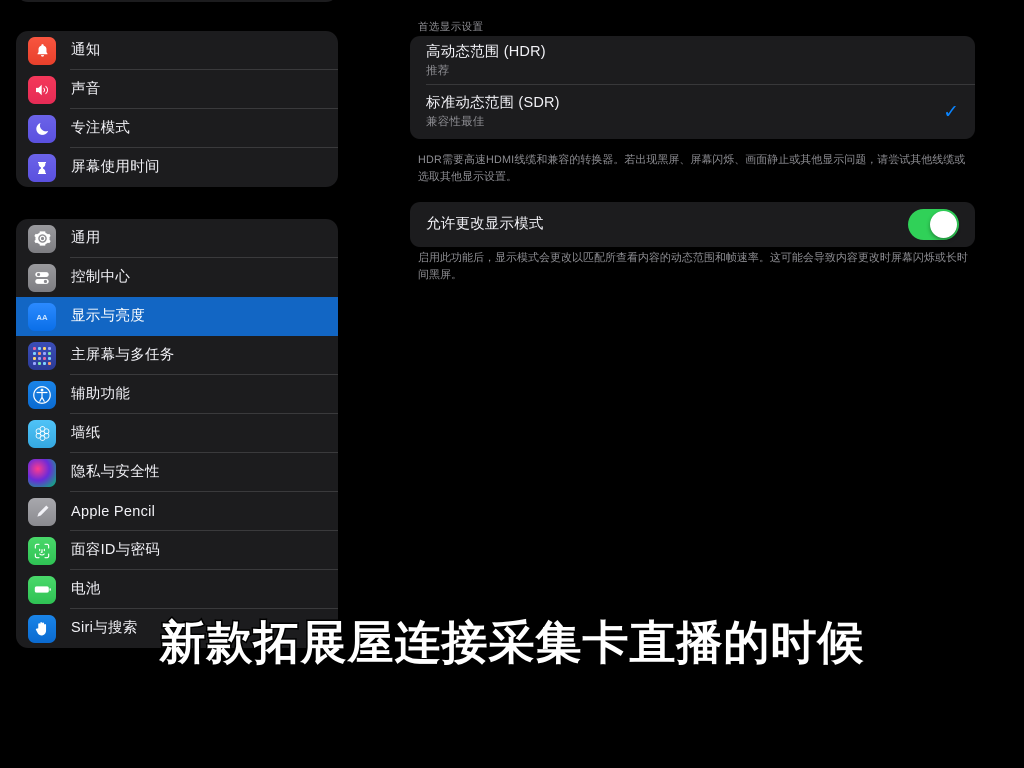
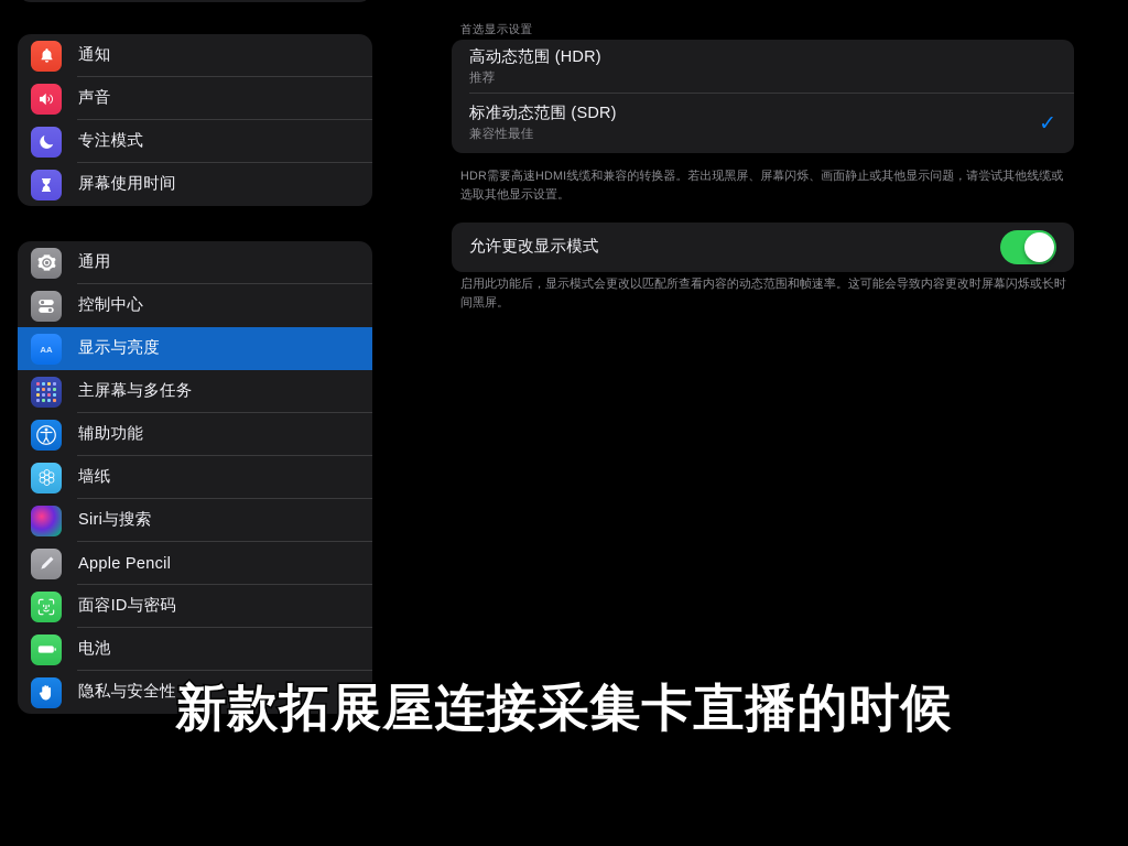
  通知
  声音
  专注模式
  屏幕使用时间
  通用
  控制中心
  AA
  显示与亮度
  主屏幕与多任务
  辅助功能
  墙纸
- 隐私与安全性
+ Siri与搜索
  Apple Pencil
  面容ID与密码
  电池
- Siri与搜索
+ 隐私与安全性
  首选显示设置
  高动态范围 (HDR)
  推荐
  标准动态范围 (SDR)
  兼容性最佳
  ✓
  HDR需要高速HDMI线缆和兼容的转换器。若出现黑屏、屏幕闪烁、画面静止或其他显示问题，请尝试其他线缆或选取其他显示设置。
  允许更改显示模式
  启用此功能后，显示模式会更改以匹配所查看内容的动态范围和帧速率。这可能会导致内容更改时屏幕闪烁或长时间黑屏。
  新款拓展屋连接采集卡直播的时候
